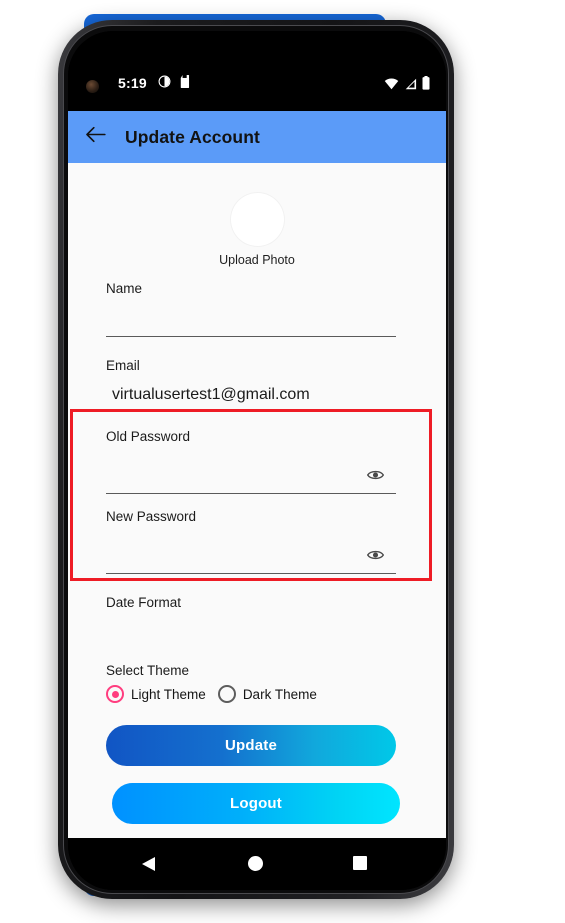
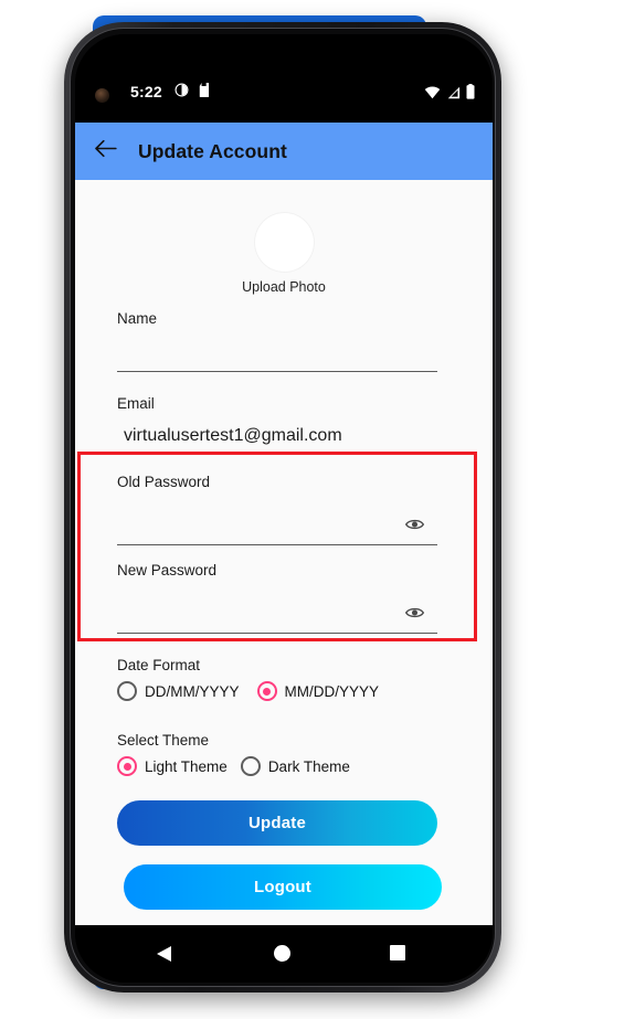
- 5:19
+ 5:22
  Update Account
  Upload Photo
  Name
  Email
  virtualusertest1@gmail.com
  Old Password
  New Password
  Date Format
+ DD/MM/YYYY
+ MM/DD/YYYY
  Select Theme
  Light Theme
  Dark Theme
  Update
  Logout
